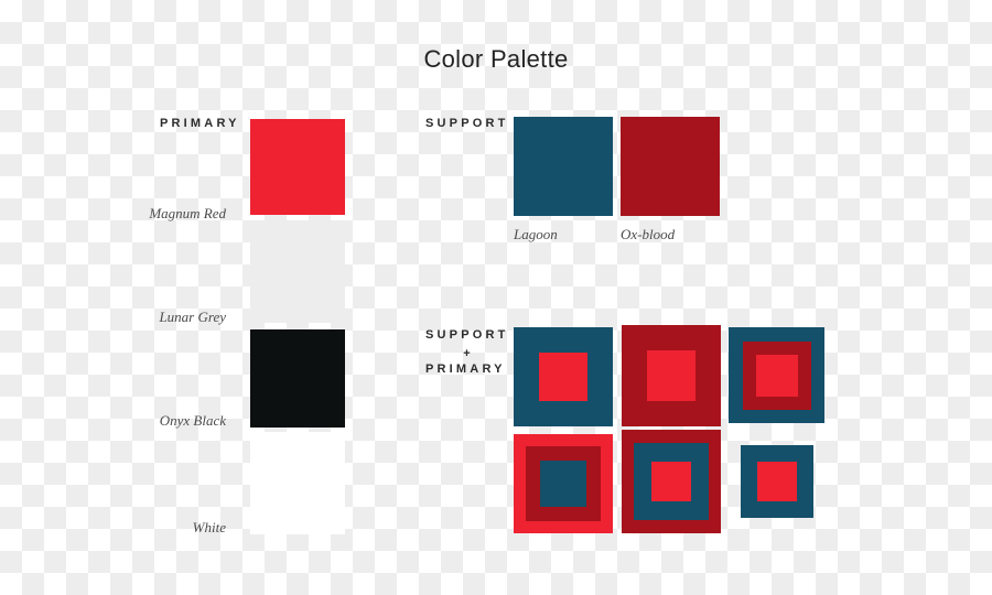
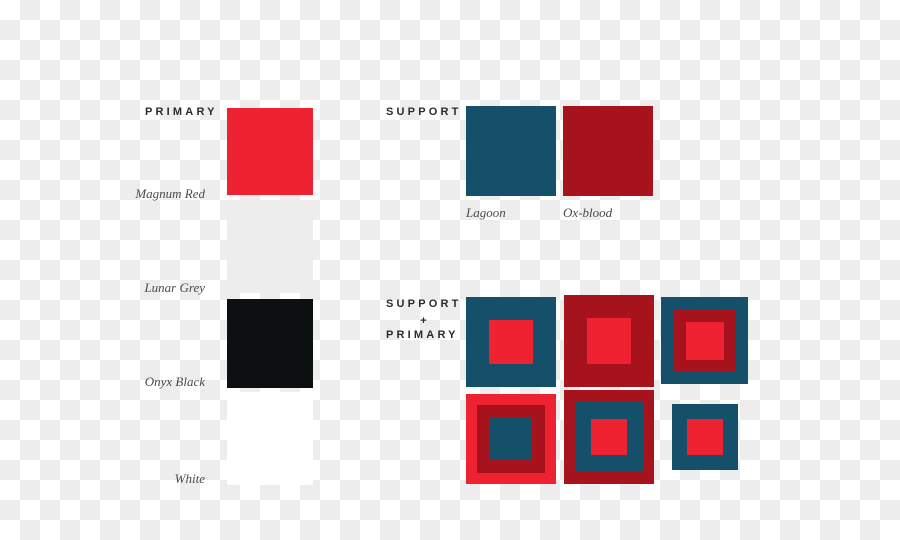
- Color Palette
  PRIMARY
  Magnum Red
  Lunar Grey
  Onyx Black
  White
  SUPPORT
  Lagoon
  Ox-blood
  SUPPORT
  +
  PRIMARY
